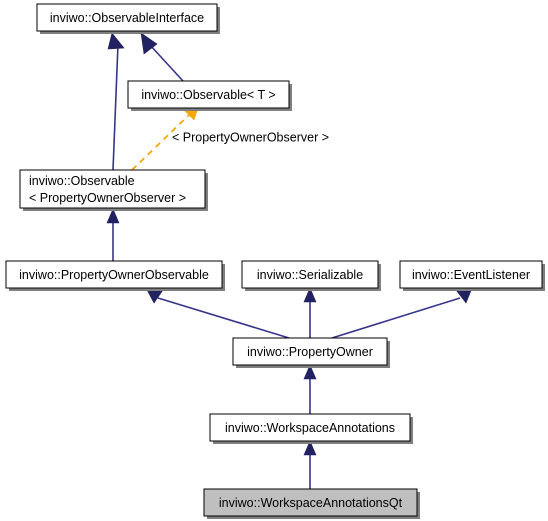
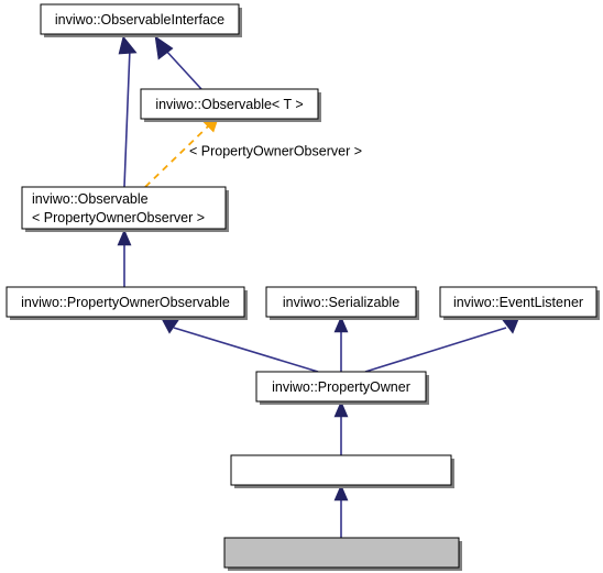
  < PropertyOwnerObserver >
  inviwo::ObservableInterface
  inviwo::Observable< T >
  inviwo::Observable
  < PropertyOwnerObserver >
  inviwo::PropertyOwnerObservable
  inviwo::Serializable
  inviwo::EventListener
  inviwo::PropertyOwner
- inviwo::WorkspaceAnnotations
- inviwo::WorkspaceAnnotationsQt
